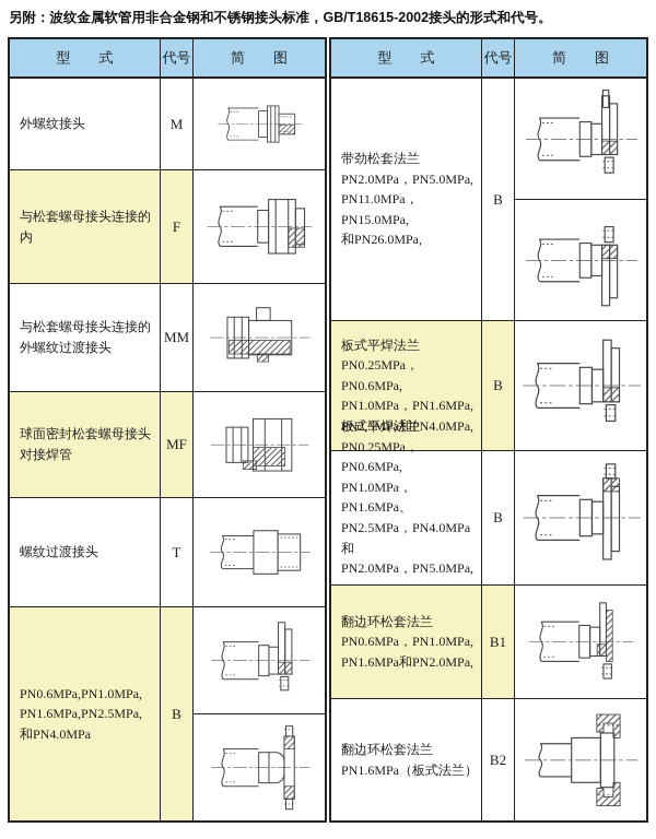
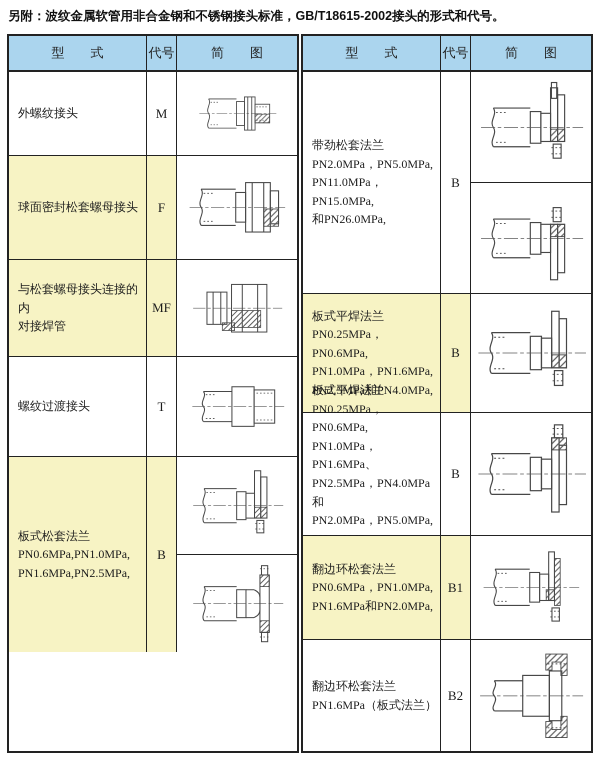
  另附：波纹金属软管用非合金钢和不锈钢接头标准，GB/T18615-2002接头的形式和代号。
  型 式
  代号
  简 图
  外螺纹接头
  M
- 与松套螺母接头连接的内
+ 球面密封松套螺母接头
  F
- 与松套螺母接头连接的
- 外螺纹过渡接头
- MM
- 球面密封松套螺母接头
+ 与松套螺母接头连接的内
  对接焊管
  MF
  螺纹过渡接头
  T
+ 板式松套法兰
  PN0.6MPa,PN1.0MPa,
  PN1.6MPa,PN2.5MPa,
- 和PN4.0MPa
  B
  型 式
  代号
  简 图
  带劲松套法兰
  PN2.0MPa，PN5.0MPa,
  PN11.0MPa，PN15.0MPa,
  和PN26.0MPa,
  B
  板式平焊法兰
  PN0.25MPa，PN0.6MPa,
  PN1.0MPa，PN1.6MPa,
  PN2.5MPa和PN4.0MPa,
  B
  板式平焊法兰
  PN0.25MPa，PN0.6MPa,
  PN1.0MPa，PN1.6MPa、
  PN2.5MPa，PN4.0MPa和
  PN2.0MPa，PN5.0MPa,
  B
  翻边环松套法兰
  PN0.6MPa，PN1.0MPa,
  PN1.6MPa和PN2.0MPa,
  B1
  翻边环松套法兰
  PN1.6MPa（板式法兰）
  B2
